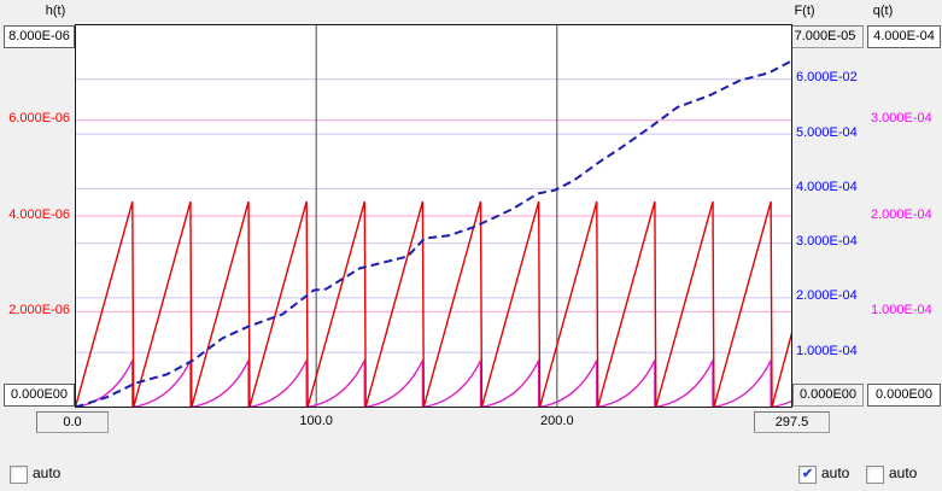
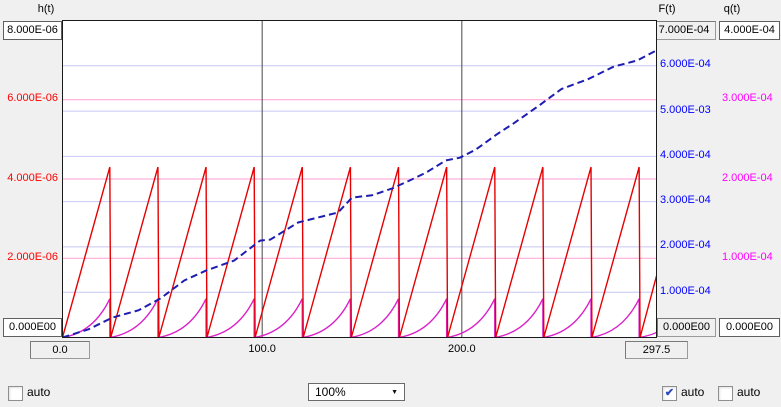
  h(t)
  F(t)
  q(t)
  8.000E-06
  0.000E00
- 7.000E-05
+ 7.000E-04
  0.000E00
  4.000E-04
  0.000E00
  0.0
  297.5
  auto
+ 100%
  ✔
  auto
  auto
  6.000E-06
  4.000E-06
  2.000E-06
- 6.000E-02
+ 6.000E-04
- 5.000E-04
+ 5.000E-03
  4.000E-04
  3.000E-04
  2.000E-04
  1.000E-04
  3.000E-04
  2.000E-04
  1.000E-04
  100.0
  200.0
